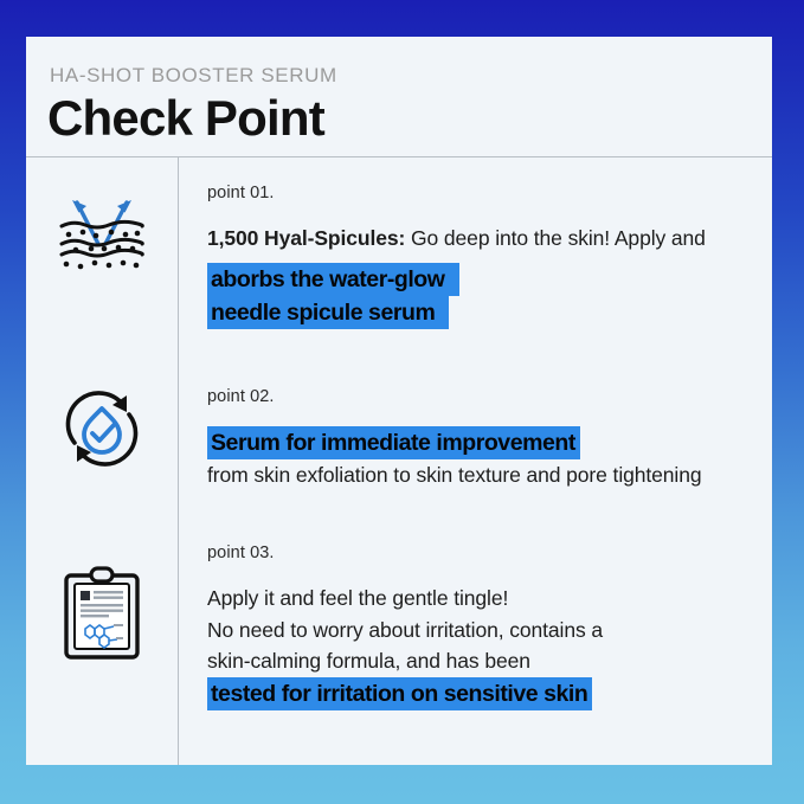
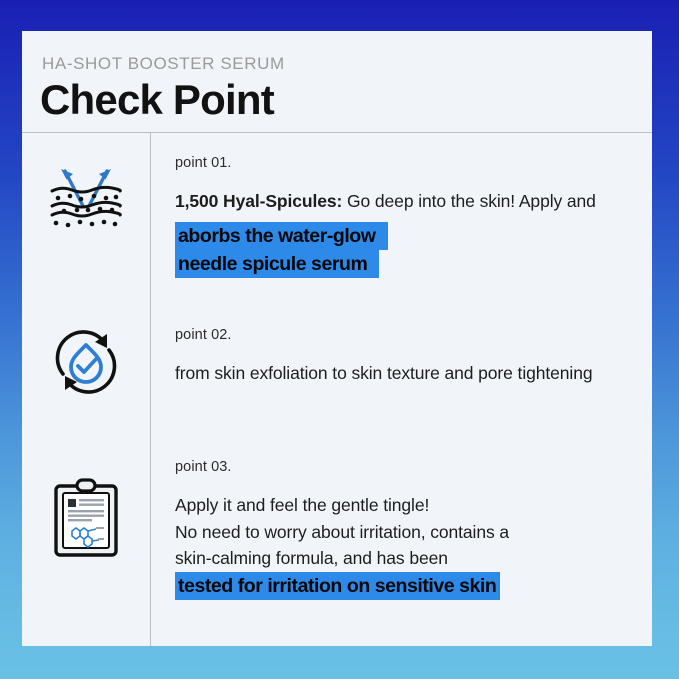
  HA-SHOT BOOSTER SERUM
  Check Point
  point 01.
  1,500 Hyal-Spicules: Go deep into the skin! Apply and
  aborbs the water-glow
  needle spicule serum
  point 02.
- Serum for immediate improvement
  from skin exfoliation to skin texture and pore tightening
  point 03.
  Apply it and feel the gentle tingle!
  No need to worry about irritation, contains a
  skin-calming formula, and has been
  tested for irritation on sensitive skin
